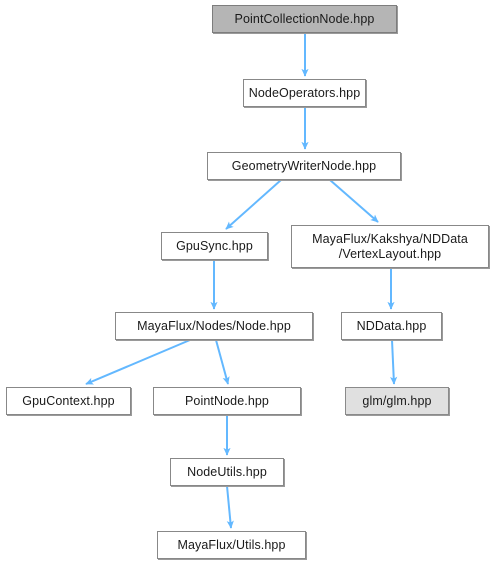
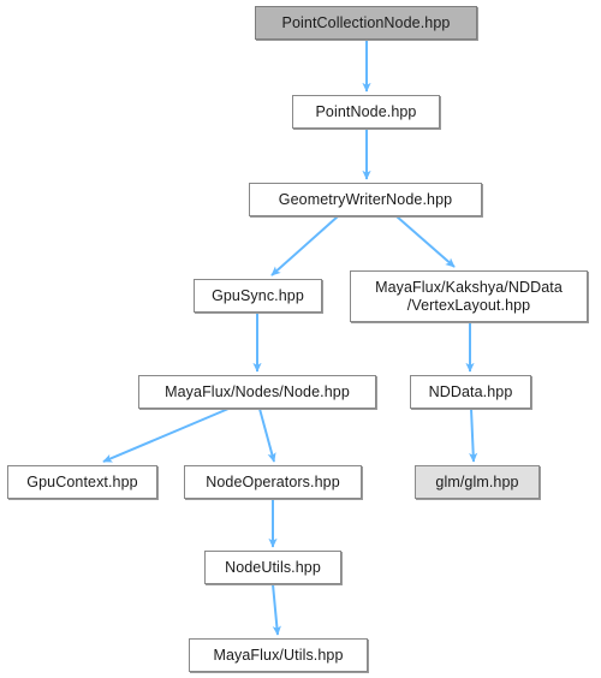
  PointCollectionNode.hpp
- NodeOperators.hpp
+ PointNode.hpp
  GeometryWriterNode.hpp
  GpuSync.hpp
  MayaFlux/Kakshya/NDData
  /VertexLayout.hpp
  MayaFlux/Nodes/Node.hpp
  NDData.hpp
  GpuContext.hpp
- PointNode.hpp
+ NodeOperators.hpp
  glm/glm.hpp
  NodeUtils.hpp
  MayaFlux/Utils.hpp
